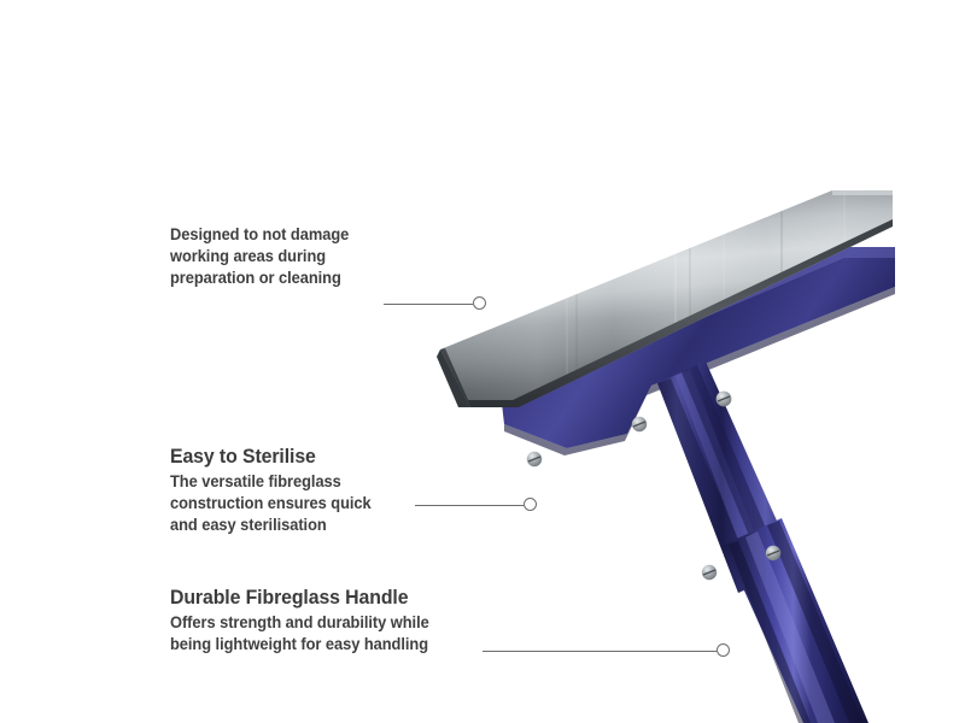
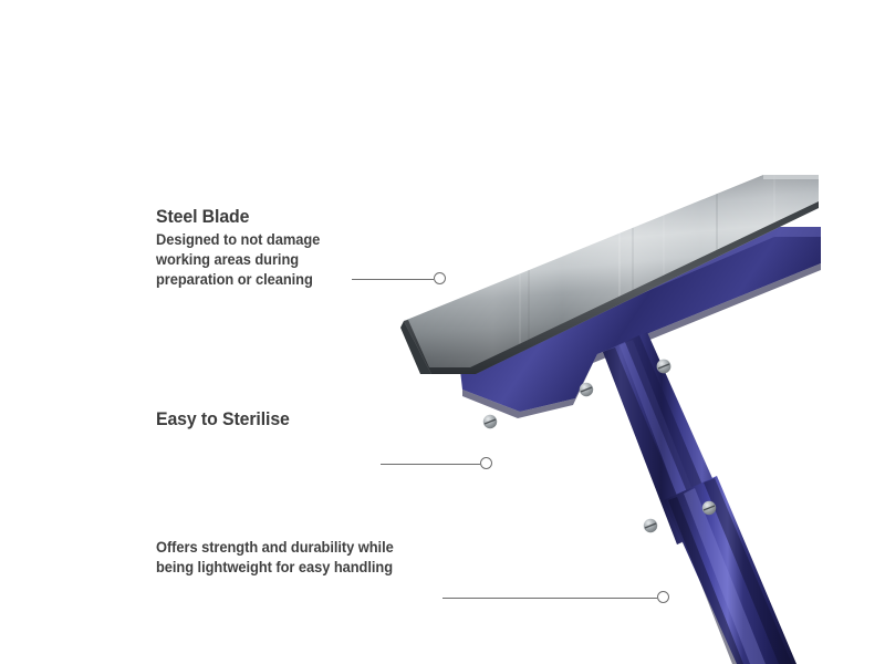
+ Steel Blade
  Designed to not damage
  working areas during
  preparation or cleaning
  Easy to Sterilise
- The versatile fibreglass
- construction ensures quick
- and easy sterilisation
- Durable Fibreglass Handle
  Offers strength and durability while
  being lightweight for easy handling
